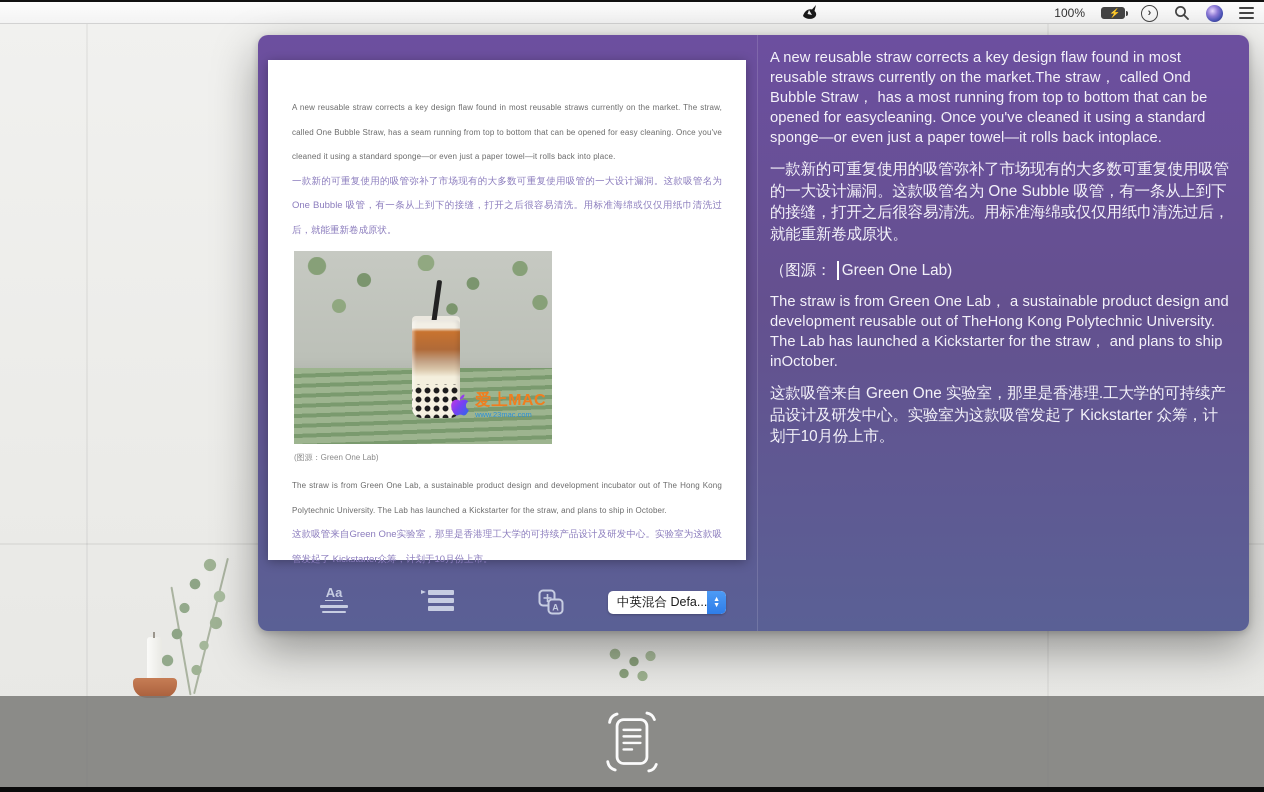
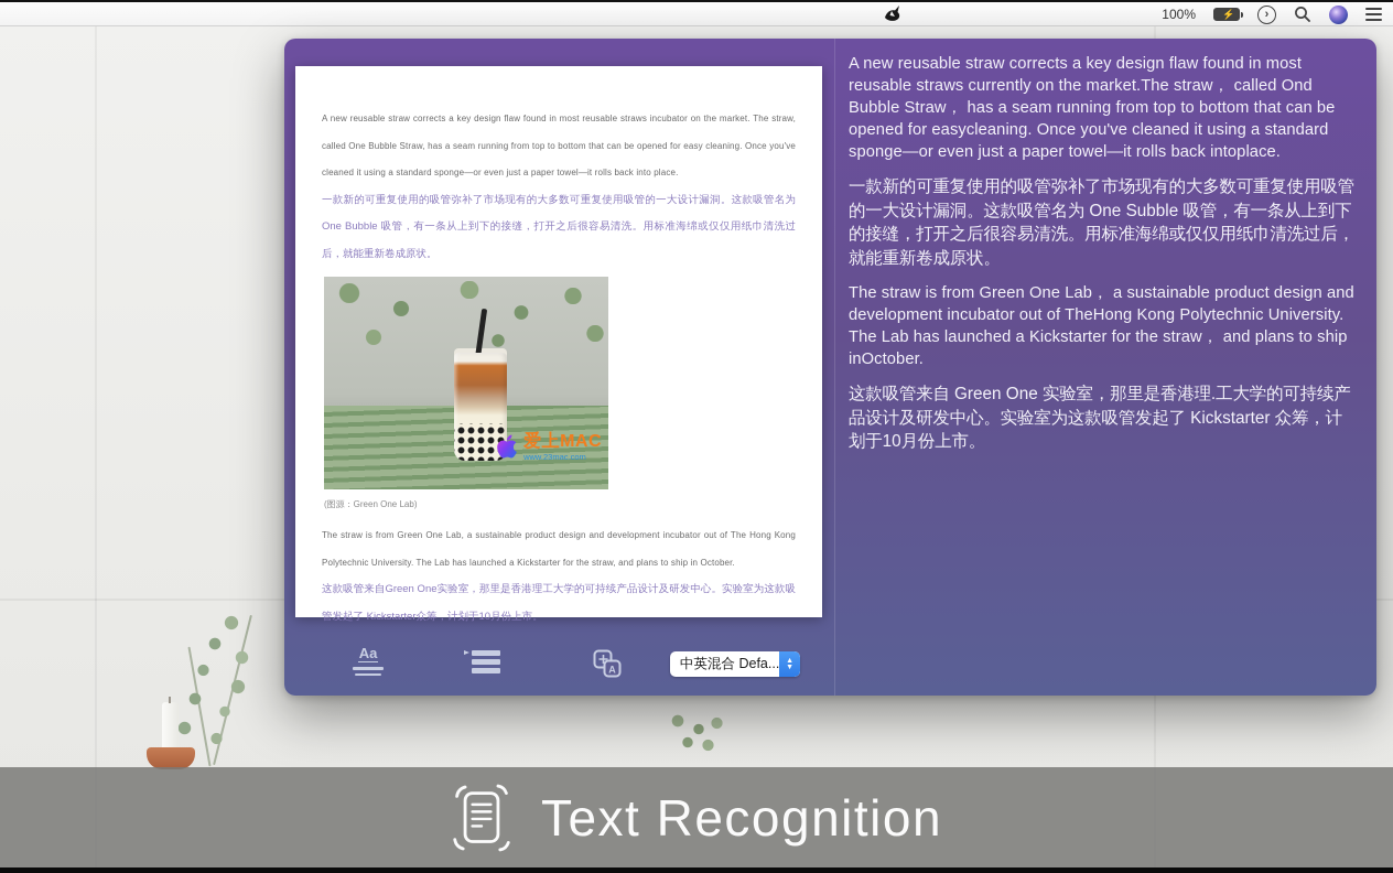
  100%
  ⚡
  ›
- A new reusable straw corrects a key design flaw found in most reusable straws currently on the market. The straw, called One Bubble Straw, has a seam running from top to bottom that can be opened for easy cleaning. Once you've cleaned it using a standard sponge—or even just a paper towel—it rolls back into place.
+ A new reusable straw corrects a key design flaw found in most reusable straws incubator on the market. The straw, called One Bubble Straw, has a seam running from top to bottom that can be opened for easy cleaning. Once you've cleaned it using a standard sponge—or even just a paper towel—it rolls back into place.
  一款新的可重复使用的吸管弥补了市场现有的大多数可重复使用吸管的一大设计漏洞。这款吸管名为One Bubble 吸管，有一条从上到下的接缝，打开之后很容易清洗。用标准海绵或仅仅用纸巾清洗过后，就能重新卷成原状。
  爱上MAC
  www.23mac.com
  (图源：Green One Lab)
  The straw is from Green One Lab, a sustainable product design and development incubator out of The Hong Kong Polytechnic University. The Lab has launched a Kickstarter for the straw, and plans to ship in October.
  这款吸管来自Green One实验室，那里是香港理工大学的可持续产品设计及研发中心。实验室为这款吸管发起了 Kickstarter众筹，计划于10月份上市。
- A new reusable straw corrects a key design flaw found in most reusable straws currently on the market.The straw， called Ond Bubble Straw， has a most running from top to bottom that can be opened for easycleaning. Once you've cleaned it using a standard sponge—or even just a paper towel—it rolls back intoplace.
+ A new reusable straw corrects a key design flaw found in most reusable straws currently on the market.The straw， called Ond Bubble Straw， has a seam running from top to bottom that can be opened for easycleaning. Once you've cleaned it using a standard sponge—or even just a paper towel—it rolls back intoplace.
  一款新的可重复使用的吸管弥补了市场现有的大多数可重复使用吸管的一大设计漏洞。这款吸管名为 One Subble 吸管，有一条从上到下的接缝，打开之后很容易清洗。用标准海绵或仅仅用纸巾清洗过后，就能重新卷成原状。
- （图源：
- Green One Lab)
- The straw is from Green One Lab， a sustainable product design and development reusable out of TheHong Kong Polytechnic University. The Lab has launched a Kickstarter for the straw， and plans to ship inOctober.
+ The straw is from Green One Lab， a sustainable product design and development incubator out of TheHong Kong Polytechnic University. The Lab has launched a Kickstarter for the straw， and plans to ship inOctober.
  这款吸管来自 Green One 实验室，那里是香港理.工大学的可持续产品设计及研发中心。实验室为这款吸管发起了 Kickstarter 众筹，计划于10月份上市。
  Aa
  A
  中英混合 Defa...
+ Text Recognition
